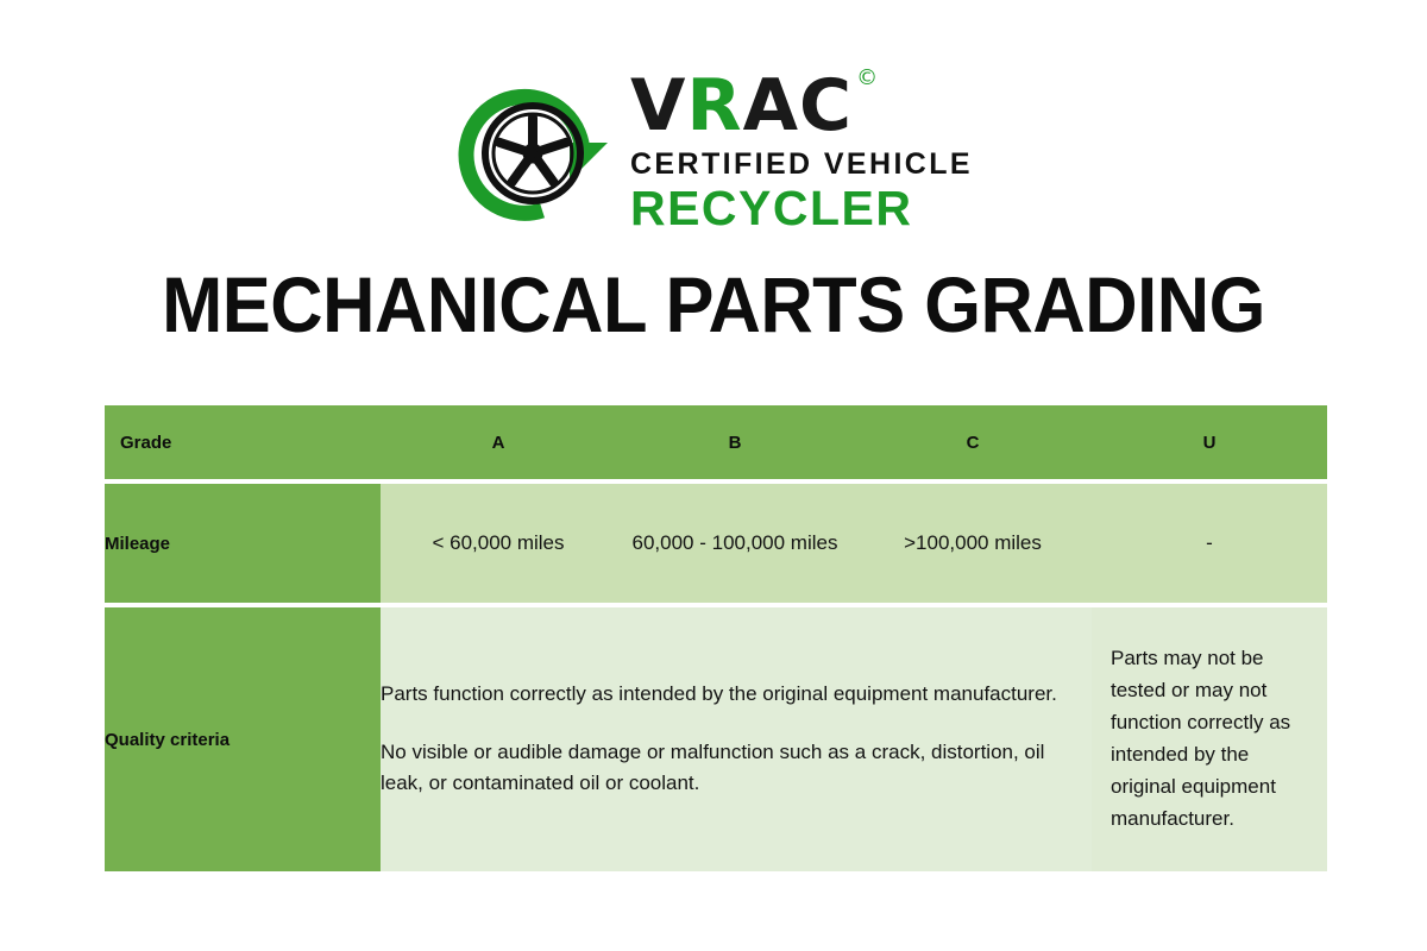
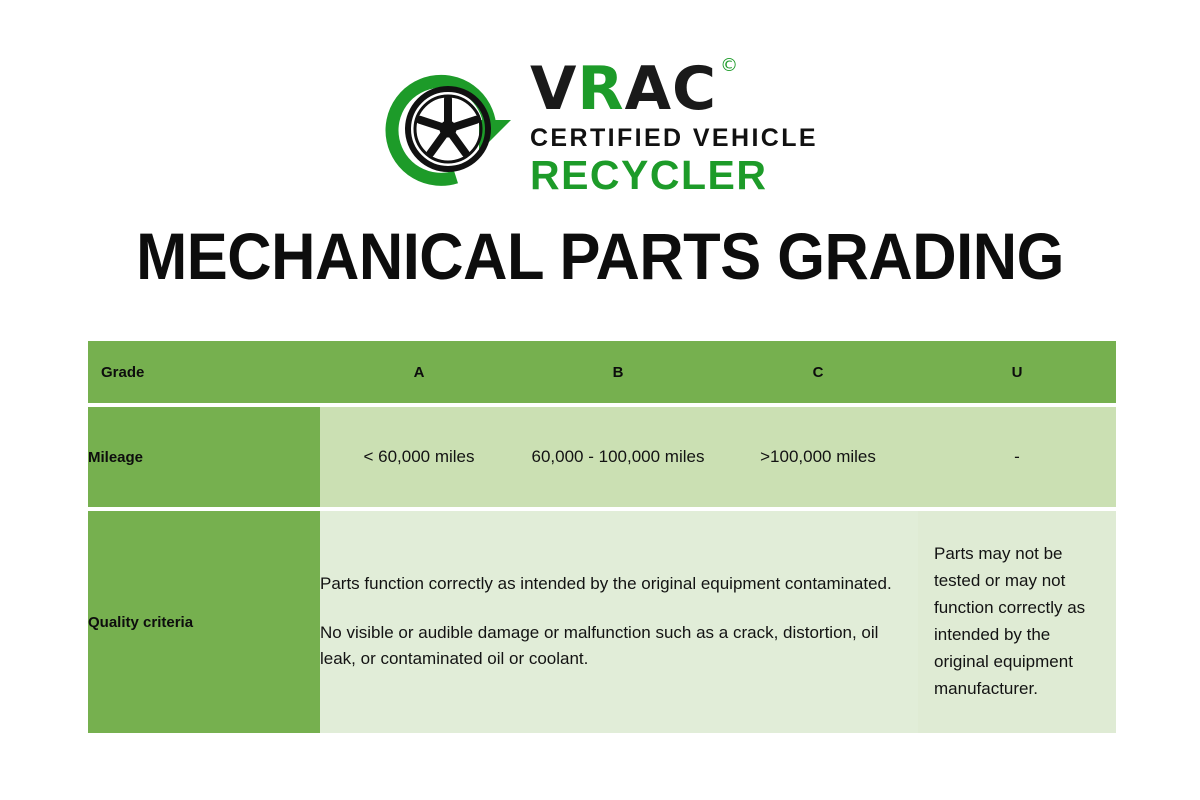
  VRAC
  ©
  CERTIFIED VEHICLE
  RECYCLER
  MECHANICAL PARTS GRADING
  Grade	A	B	C	U
  Mileage	< 60,000 miles	60,000 - 100,000 miles	>100,000 miles	-
- Quality criteria	Parts function correctly as intended by the original equipment manufacturer. No visible or audible damage or malfunction such as a crack, distortion, oil leak, or contaminated oil or coolant.	Parts may not be tested or may not function correctly as intended by the original equipment manufacturer.
+ Quality criteria	Parts function correctly as intended by the original equipment contaminated. No visible or audible damage or malfunction such as a crack, distortion, oil leak, or contaminated oil or coolant.	Parts may not be tested or may not function correctly as intended by the original equipment manufacturer.
